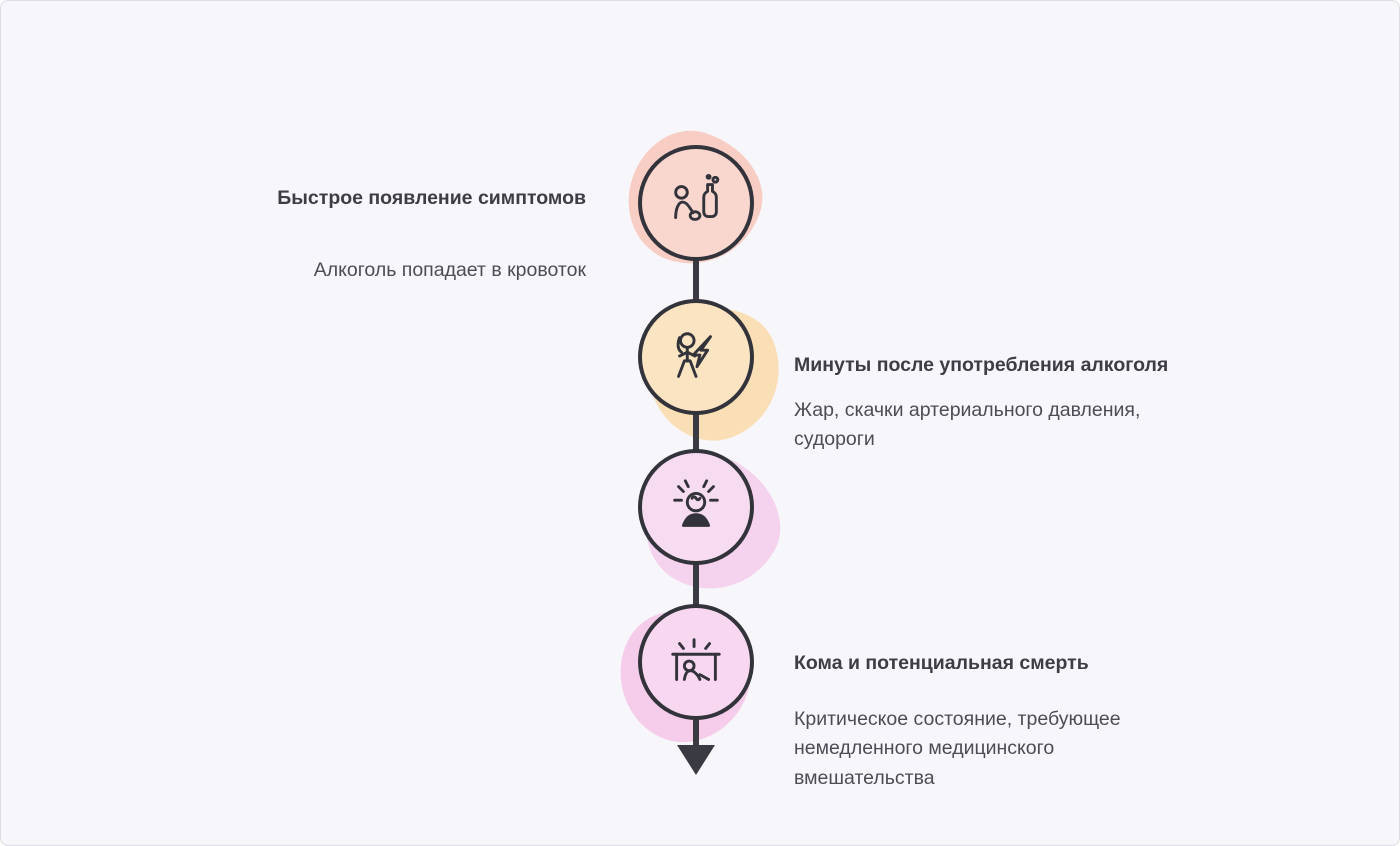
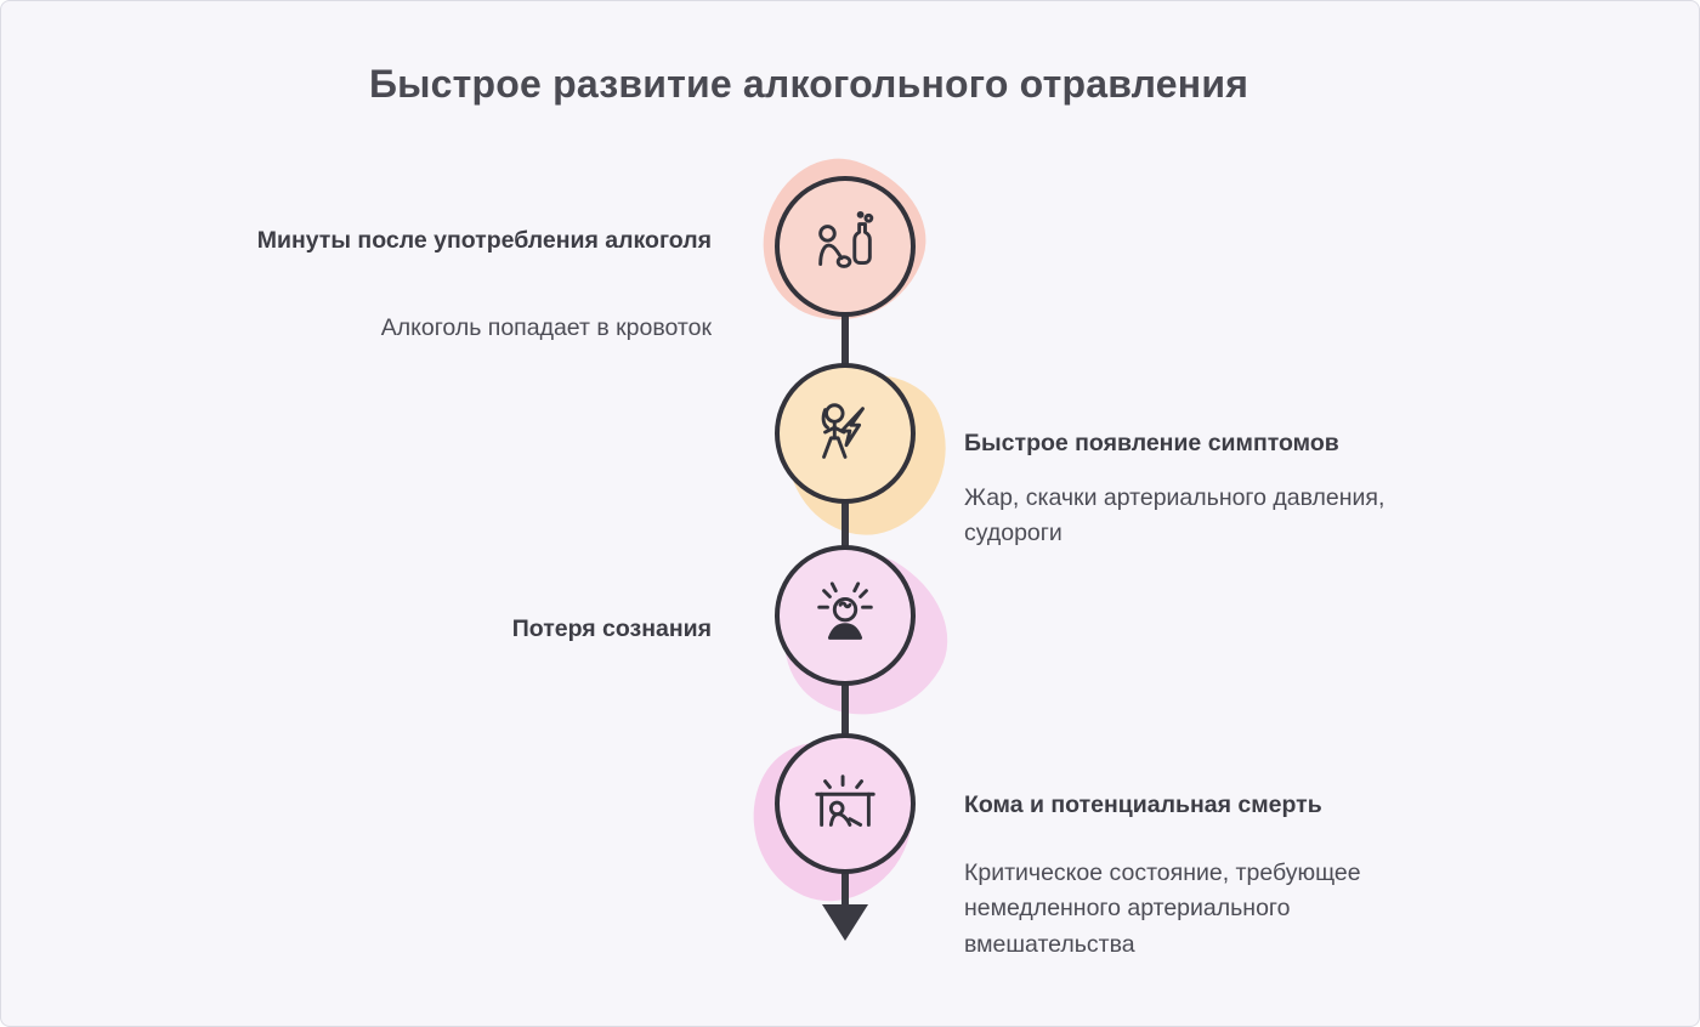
+ Быстрое развитие алкогольного отравления
- Быстрое появление симптомов
+ Минуты после употребления алкоголя
  Алкоголь попадает в кровоток
- Минуты после употребления алкоголя
+ Быстрое появление симптомов
  Жар, скачки артериального давления, судороги
+ Потеря сознания
  Кома и потенциальная смерть
- Критическое состояние, требующее немедленного медицинского вмешательства
+ Критическое состояние, требующее немедленного артериального вмешательства
